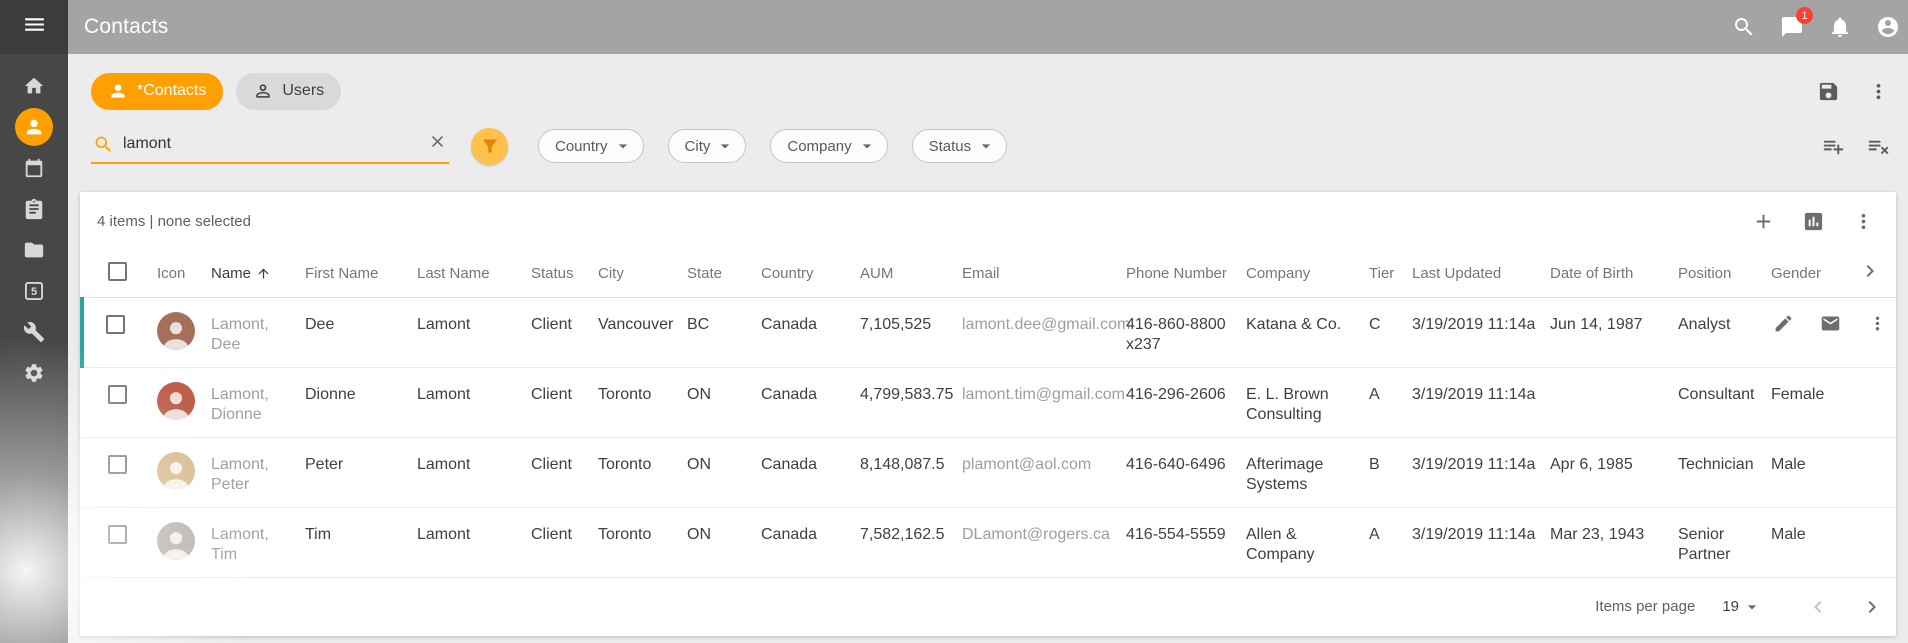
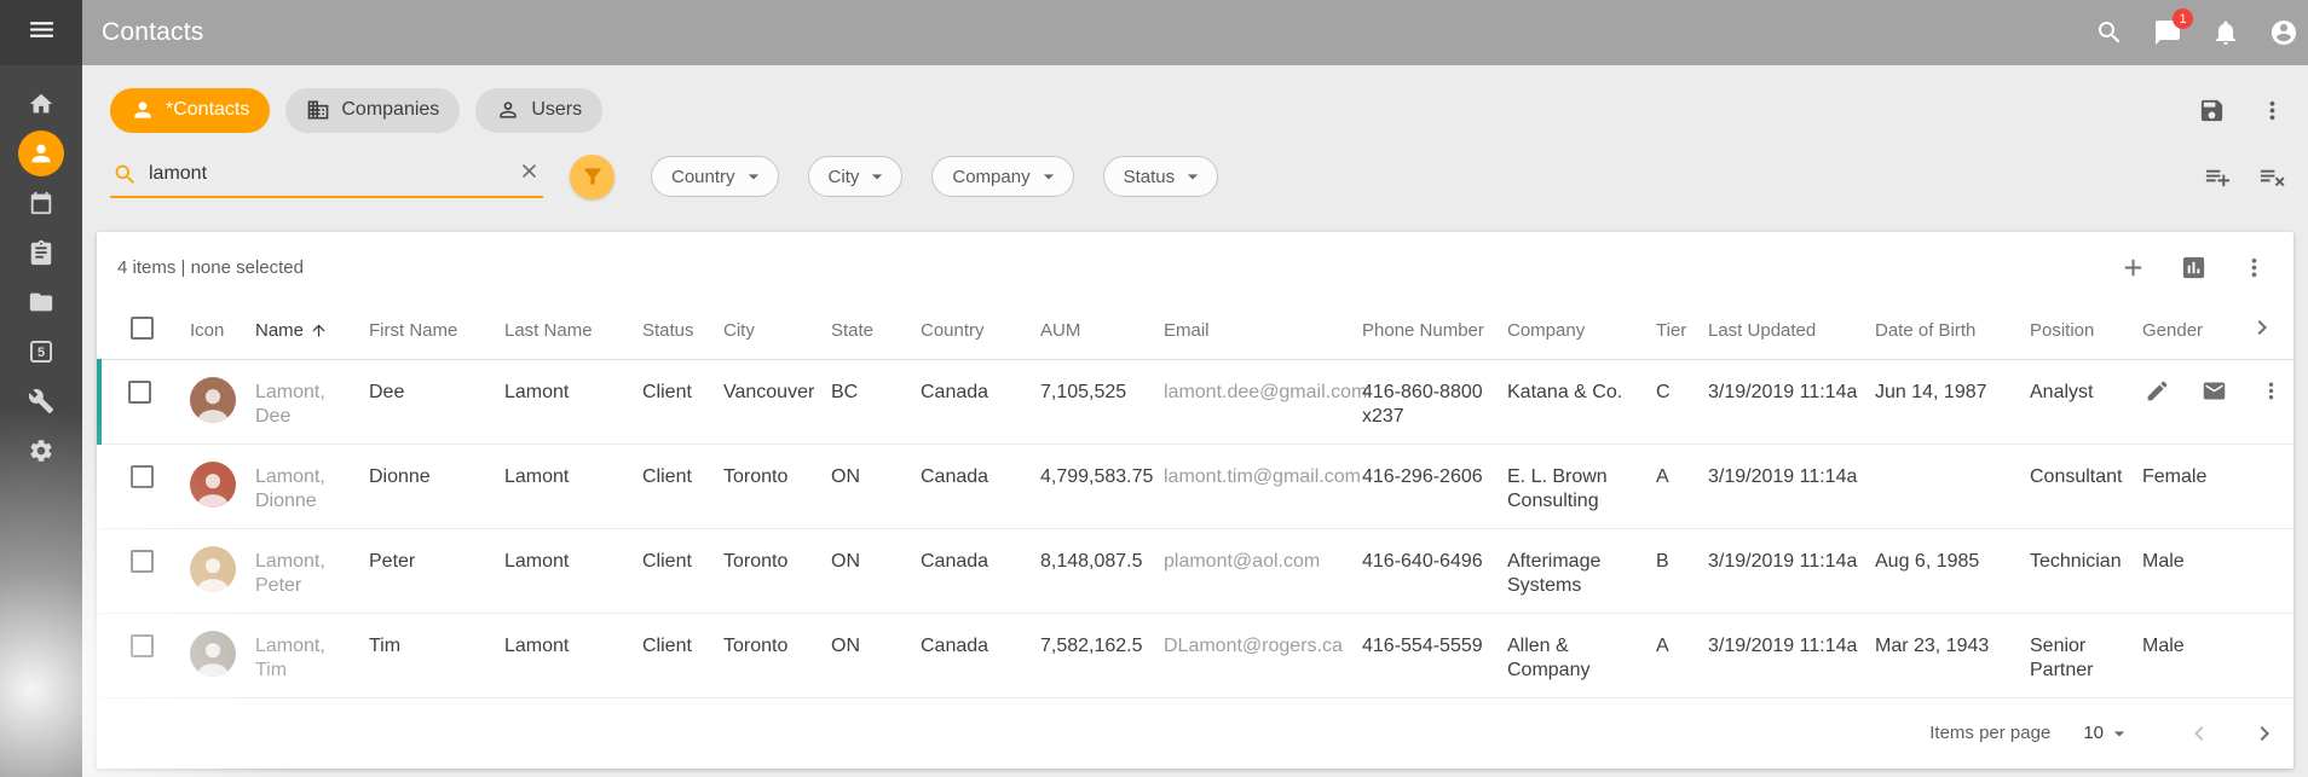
  5
  Contacts
  1
  *Contacts
+ Companies
  Users
  lamont
  Country
  City
  Company
  Status
  4 items | none selected
  	Icon	Name	First Name	Last Name	Status	City	State	Country	AUM	Email	Phone Number	Company	Tier	Last Updated	Date of Birth	Position	Gender
  			Dee	Lamont	Client	Vancouver	BC	Canada	7,105,525	lamont.dee@gmail.com	416-860-8800 x237	Katana & Co.	C	3/19/2019 11:14a	Jun 14, 1987	Analyst
  			Dionne	Lamont	Client	Toronto	ON	Canada	4,799,583.75	lamont.tim@gmail.com	416-296-2606	E. L. Brown Consulting	A	3/19/2019 11:14a		Consultant	Female
- 			Peter	Lamont	Client	Toronto	ON	Canada	8,148,087.5	plamont@aol.com	416-640-6496	Afterimage Systems	B	3/19/2019 11:14a	Apr 6, 1985	Technician	Male
+ 			Peter	Lamont	Client	Toronto	ON	Canada	8,148,087.5	plamont@aol.com	416-640-6496	Afterimage Systems	B	3/19/2019 11:14a	Aug 6, 1985	Technician	Male
  			Tim	Lamont	Client	Toronto	ON	Canada	7,582,162.5	DLamont@rogers.ca	416-554-5559	Allen & Company	A	3/19/2019 11:14a	Mar 23, 1943	Senior Partner	Male
  Items per page
- 19
+ 10
